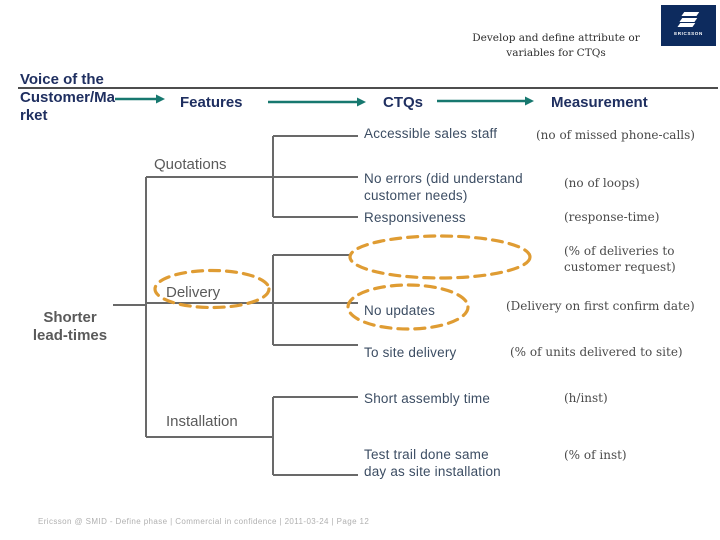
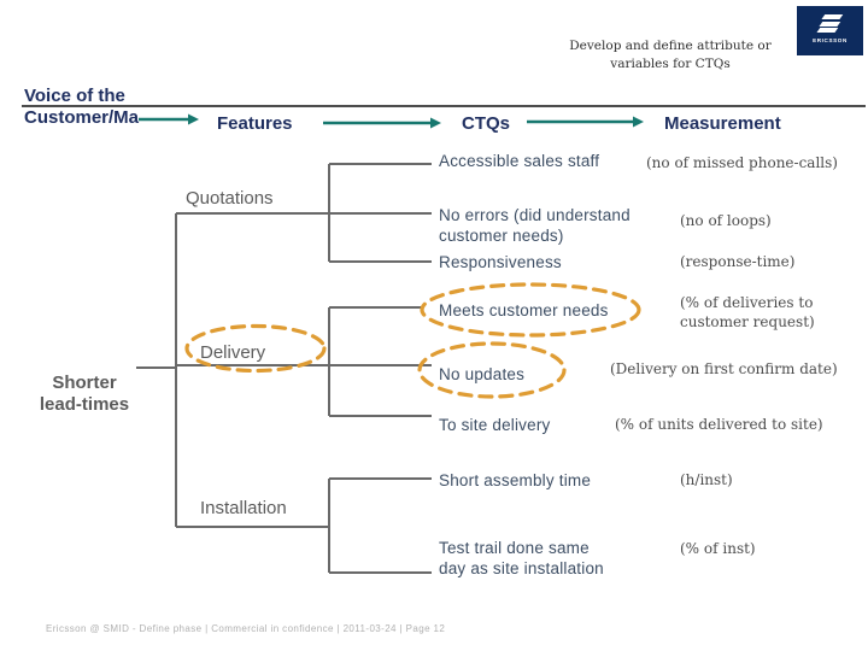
  Develop and define attribute or variables for CTQs
  Voice of the
  Customer/Ma
- rket
  Features
  CTQs
  Measurement
  Shorter lead-times
  Quotations
  Delivery
  Installation
  Accessible sales staff
  No errors (did understand customer needs)
  Responsiveness
+ Meets customer needs
  No updates
  To site delivery
  Short assembly time
  Test trail done same day as site installation
  (no of missed phone-calls)
  (no of loops)
  (response-time)
  (% of deliveries to customer request)
  (Delivery on first confirm date)
  (% of units delivered to site)
  (h/inst)
  (% of inst)
  Ericsson @ SMID - Define phase | Commercial in confidence | 2011-03-24 | Page 12
